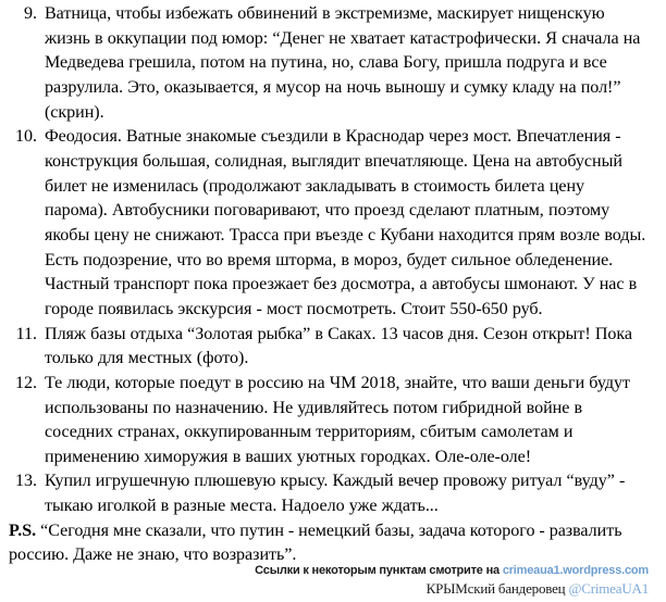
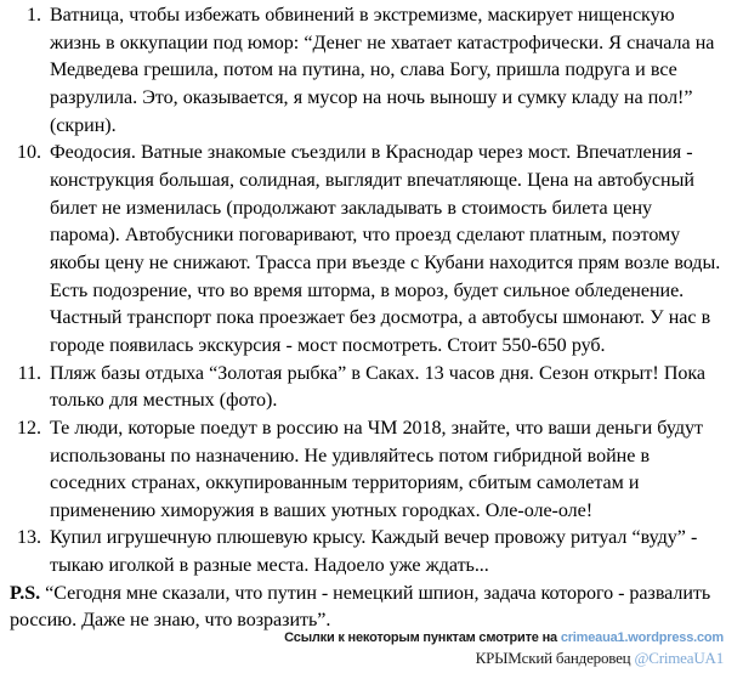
- 9.
+ 1.
  Ватница, чтобы избежать обвинений в экстремизме, маскирует нищенскую жизнь в оккупации под юмор: “Денег не хватает катастрофически. Я сначала на Медведева грешила, потом на путина, но, слава Богу, пришла подруга и все разрулила. Это, оказывается, я мусор на ночь выношу и сумку кладу на пол!” (скрин).
  10.
  Феодосия. Ватные знакомые съездили в Краснодар через мост. Впечатления - конструкция большая, солидная, выглядит впечатляюще. Цена на автобусный билет не изменилась (продолжают закладывать в стоимость билета цену парома). Автобусники поговаривают, что проезд сделают платным, поэтому якобы цену не снижают. Трасса при въезде с Кубани находится прям возле воды. Есть подозрение, что во время шторма, в мороз, будет сильное обледенение. Частный транспорт пока проезжает без досмотра, а автобусы шмонают. У нас в городе появилась экскурсия - мост посмотреть. Стоит 550-650 руб.
  11.
  Пляж базы отдыха “Золотая рыбка” в Саках. 13 часов дня. Сезон открыт! Пока только для местных (фото).
  12.
  Те люди, которые поедут в россию на ЧМ 2018, знайте, что ваши деньги будут использованы по назначению. Не удивляйтесь потом гибридной войне в соседних странах, оккупированным территориям, сбитым самолетам и применению химоружия в ваших уютных городках. Оле-оле-оле!
  13.
  Купил игрушечную плюшевую крысу. Каждый вечер провожу ритуал “вуду” - тыкаю иголкой в разные места. Надоело уже ждать...
- P.S. “Сегодня мне сказали, что путин - немецкий базы, задача которого - развалить россию. Даже не знаю, что возразить”.
+ P.S. “Сегодня мне сказали, что путин - немецкий шпион, задача которого - развалить россию. Даже не знаю, что возразить”.
  Ссылки к некоторым пунктам смотрите на crimeaua1.wordpress.com
  КРЫМский бандеровец @CrimeaUA1
